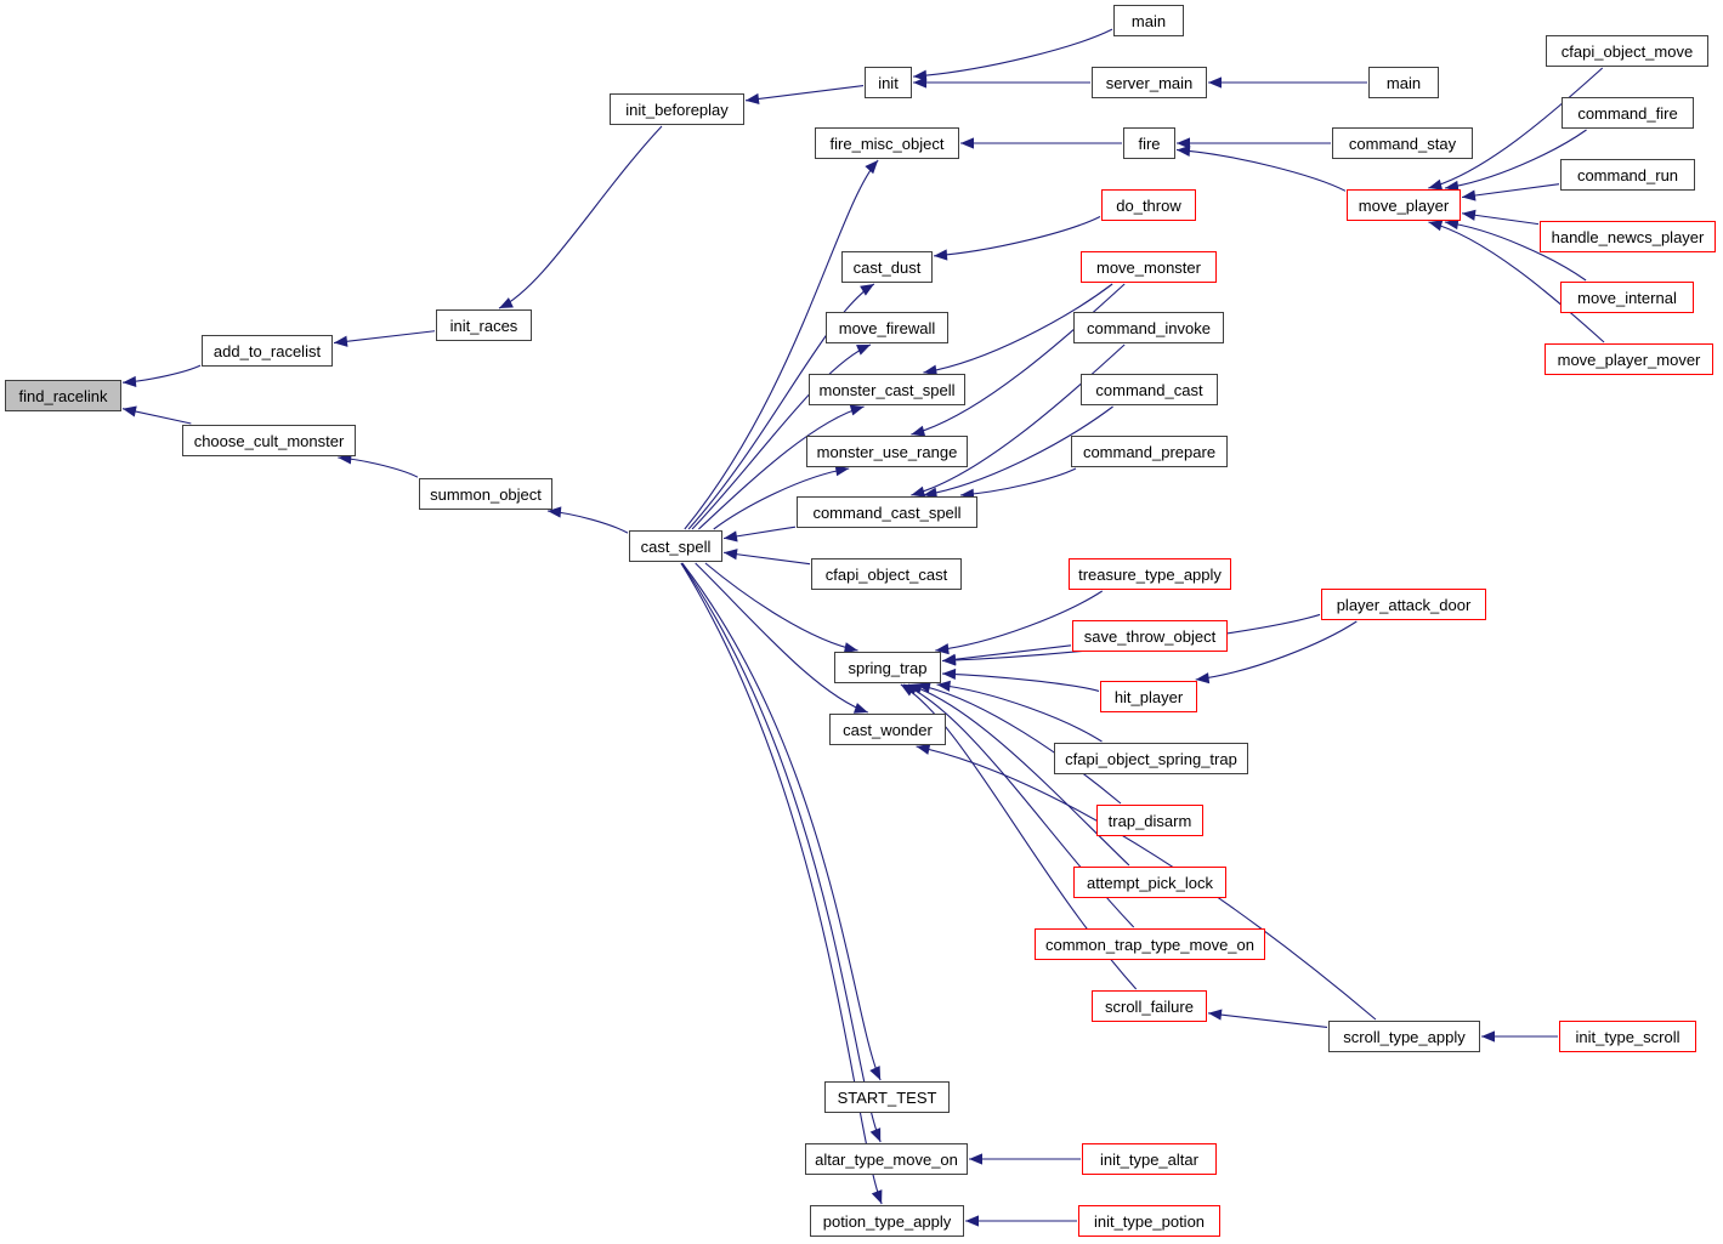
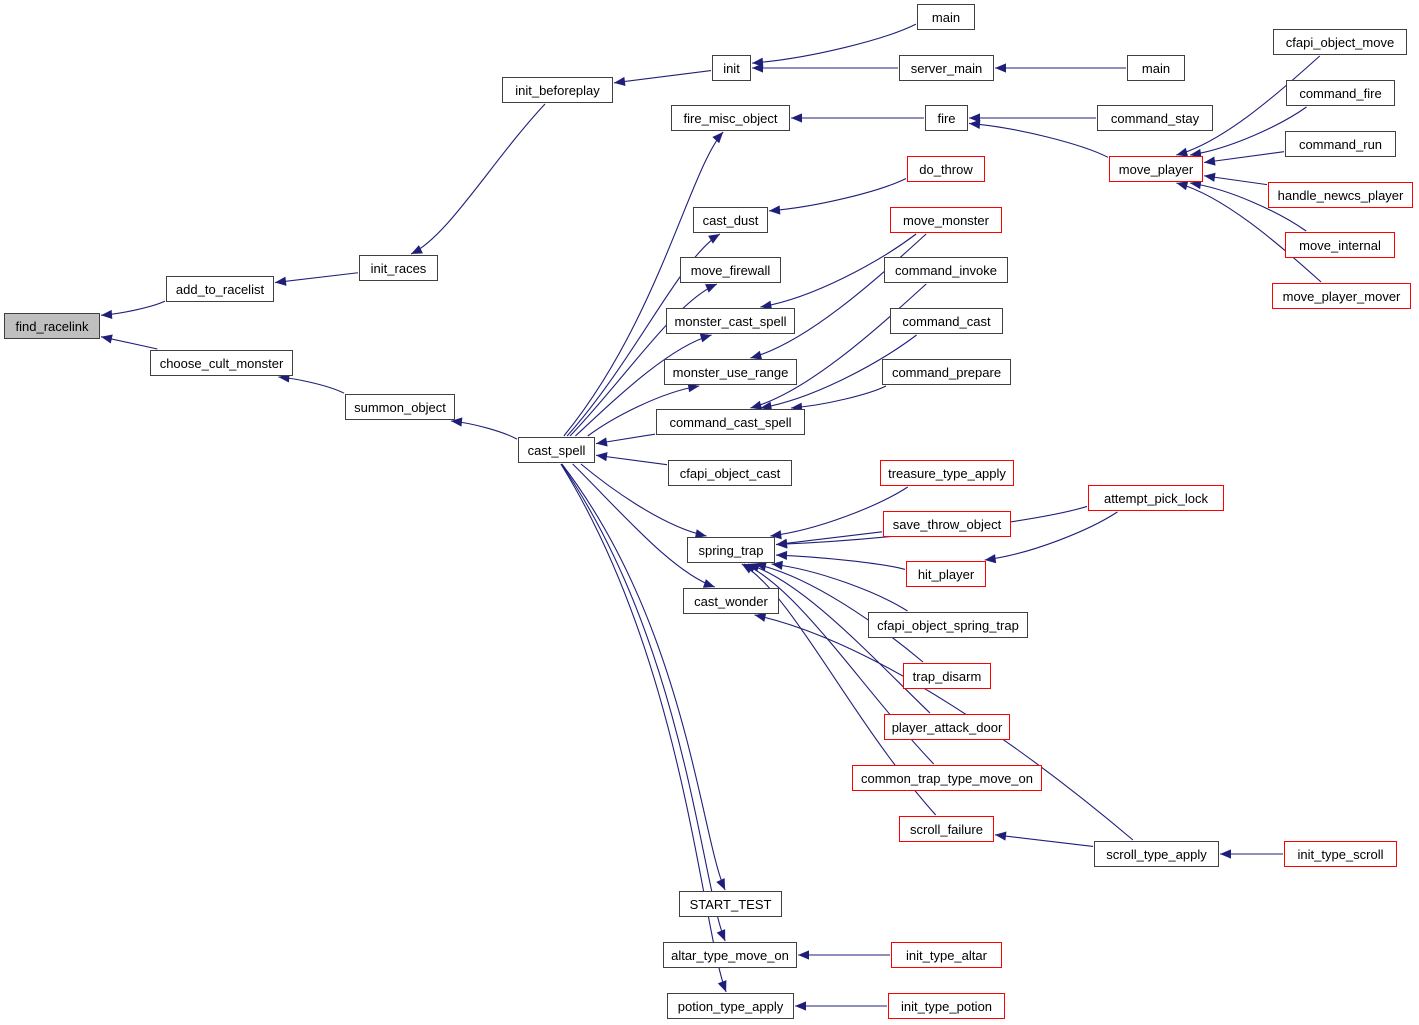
  find_racelink
  add_to_racelist
  choose_cult_monster
  init_races
  summon_object
  init_beforeplay
  init
  main
  server_main
  main
  fire_misc_object
  fire
  command_stay
  move_player
  cfapi_object_move
  command_fire
  command_run
  handle_newcs_player
  move_internal
  move_player_mover
  do_throw
  cast_dust
  move_monster
  move_firewall
  monster_cast_spell
  command_invoke
  command_cast
  monster_use_range
  command_prepare
  command_cast_spell
  cast_spell
  cfapi_object_cast
  treasure_type_apply
- player_attack_door
+ attempt_pick_lock
  save_throw_object
  spring_trap
  hit_player
  cast_wonder
  cfapi_object_spring_trap
  trap_disarm
- attempt_pick_lock
+ player_attack_door
  common_trap_type_move_on
  scroll_failure
  scroll_type_apply
  init_type_scroll
  START_TEST
  altar_type_move_on
  init_type_altar
  potion_type_apply
  init_type_potion
